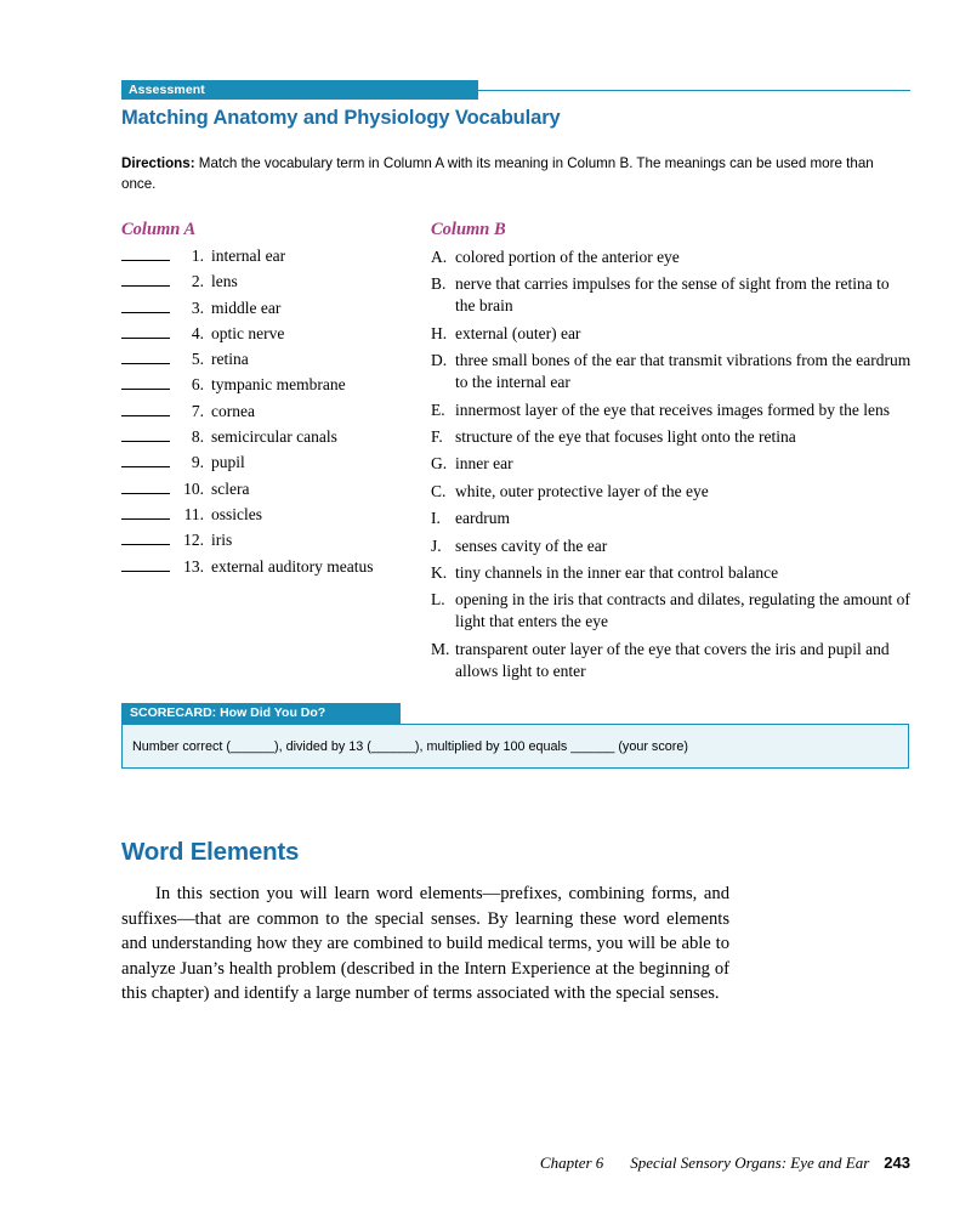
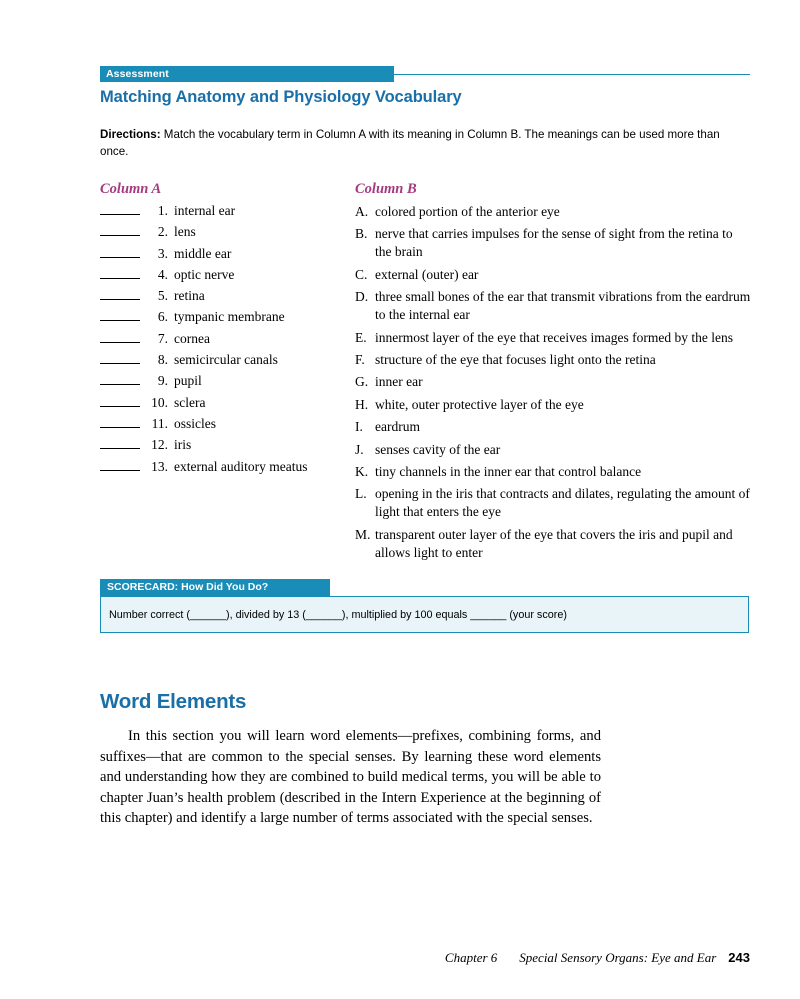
  Assessment
  Matching Anatomy and Physiology Vocabulary
  Directions: Match the vocabulary term in Column A with its meaning in Column B. The meanings can be used more than once.
  Column A
  Column B
  1.
  internal ear
  2.
  lens
  3.
  middle ear
  4.
  optic nerve
  5.
  retina
  6.
  tympanic membrane
  7.
  cornea
  8.
  semicircular canals
  9.
  pupil
  10.
  sclera
  11.
  ossicles
  12.
  iris
  13.
  external auditory meatus
  A.
  colored portion of the anterior eye
  B.
  nerve that carries impulses for the sense of sight from the retina to the brain
- H.
+ C.
  external (outer) ear
  D.
  three small bones of the ear that transmit vibrations from the eardrum to the internal ear
  E.
  innermost layer of the eye that receives images formed by the lens
  F.
  structure of the eye that focuses light onto the retina
  G.
  inner ear
- C.
+ H.
  white, outer protective layer of the eye
  I.
  eardrum
  J.
  senses cavity of the ear
  K.
  tiny channels in the inner ear that control balance
  L.
  opening in the iris that contracts and dilates, regulating the amount of light that enters the eye
  M.
  transparent outer layer of the eye that covers the iris and pupil and allows light to enter
  SCORECARD: How Did You Do?
  Number correct (______), divided by 13 (______), multiplied by 100 equals ______ (your score)
  Word Elements
- In this section you will learn word elements—prefixes, combining forms, and suffixes—that are common to the special senses. By learning these word elements and understanding how they are combined to build medical terms, you will be able to analyze Juan’s health problem (described in the Intern Experience at the beginning of this chapter) and identify a large number of terms associated with the special senses.
+ In this section you will learn word elements—prefixes, combining forms, and suffixes—that are common to the special senses. By learning these word elements and understanding how they are combined to build medical terms, you will be able to chapter Juan’s health problem (described in the Intern Experience at the beginning of this chapter) and identify a large number of terms associated with the special senses.
  Chapter 6 Special Sensory Organs: Eye and Ear 243
